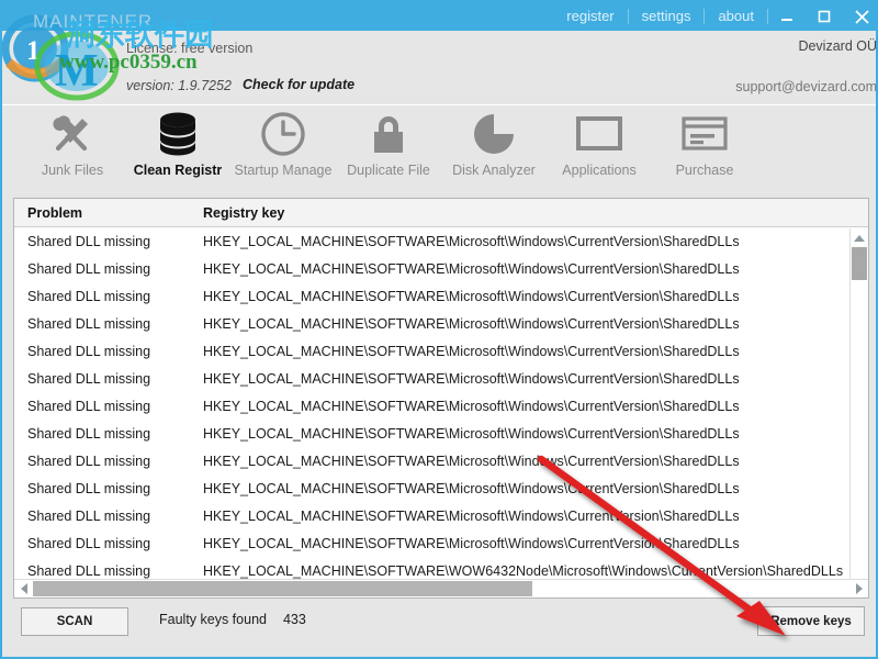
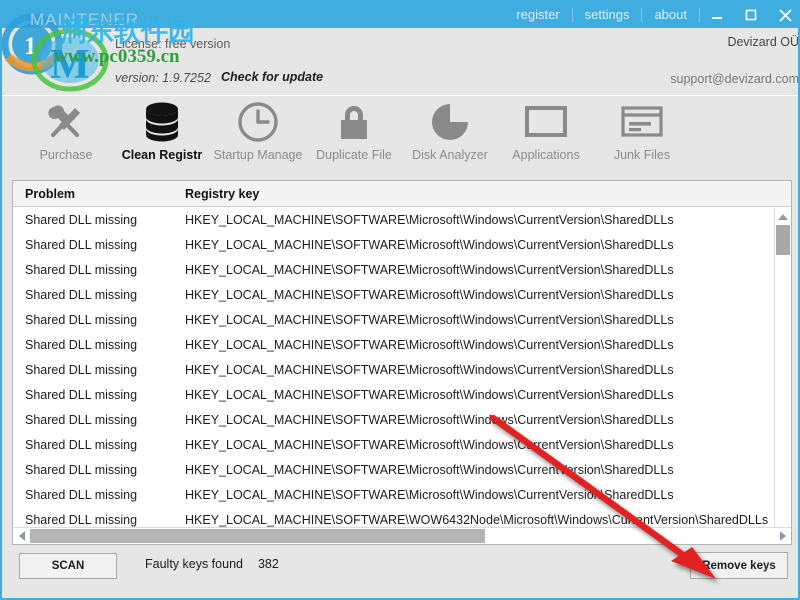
  register
  settings
  about
  License: free version
  version: 1.9.7252
  Check for update
  Devizard OÜ
  support@devizard.com
  1
  M
  MAINTENER
  洞东软件园
  www.pc0359.cn
- Junk Files
+ Purchase
  Clean Registr
  Startup Manage
  Duplicate File
  Disk Analyzer
  Applications
- Purchase
+ Junk Files
  Problem
  Registry key
  Shared DLL missing
  HKEY_LOCAL_MACHINE\SOFTWARE\Microsoft\Windows\CurrentVersion\SharedDLLs
  Shared DLL missing
  HKEY_LOCAL_MACHINE\SOFTWARE\Microsoft\Windows\CurrentVersion\SharedDLLs
  Shared DLL missing
  HKEY_LOCAL_MACHINE\SOFTWARE\Microsoft\Windows\CurrentVersion\SharedDLLs
  Shared DLL missing
  HKEY_LOCAL_MACHINE\SOFTWARE\Microsoft\Windows\CurrentVersion\SharedDLLs
  Shared DLL missing
  HKEY_LOCAL_MACHINE\SOFTWARE\Microsoft\Windows\CurrentVersion\SharedDLLs
  Shared DLL missing
  HKEY_LOCAL_MACHINE\SOFTWARE\Microsoft\Windows\CurrentVersion\SharedDLLs
  Shared DLL missing
  HKEY_LOCAL_MACHINE\SOFTWARE\Microsoft\Windows\CurrentVersion\SharedDLLs
  Shared DLL missing
  HKEY_LOCAL_MACHINE\SOFTWARE\Microsoft\Windows\CurrentVersion\SharedDLLs
  Shared DLL missing
  HKEY_LOCAL_MACHINE\SOFTWARE\Microsoft\Windws\CurrentVersion\SharedDLLs
  Shared DLL missing
  HKEY_LOCAL_MACHINE\SOFTWARE\Microsoft\Windows\CrrentVersion\SharedDLLs
  Shared DLL missing
  HKEY_LOCAL_MACHINE\SOFTWARE\Microsoft\Windows\Currentersion\SharedDLLs
  Shared DLL missing
  HKEY_LOCAL_MACHINE\SOFTWARE\Microsoft\Windows\CurrentVersioSharedDLLs
  Shared DLL missing
  HKEY_LOCAL_MACHINE\SOFTWARE\WOW6432Node\Microsoft\Windows\CuentVersion\SharedDLLs
  SCAN
- Faulty keys found 433
+ Faulty keys found 382
  Remove keys
